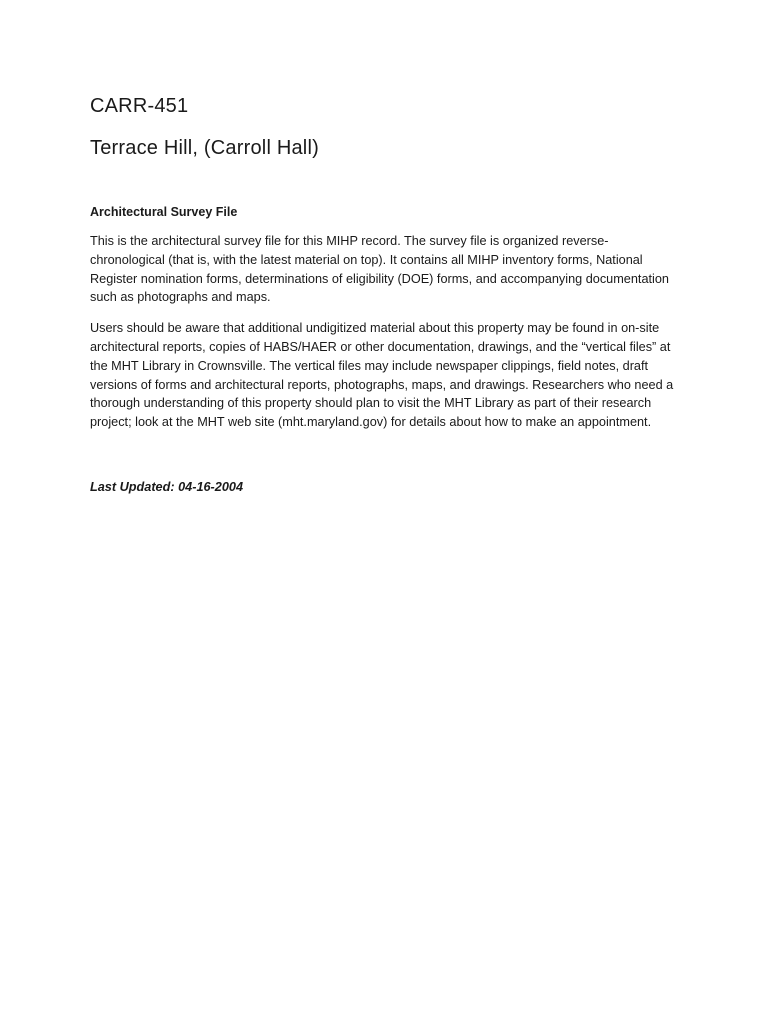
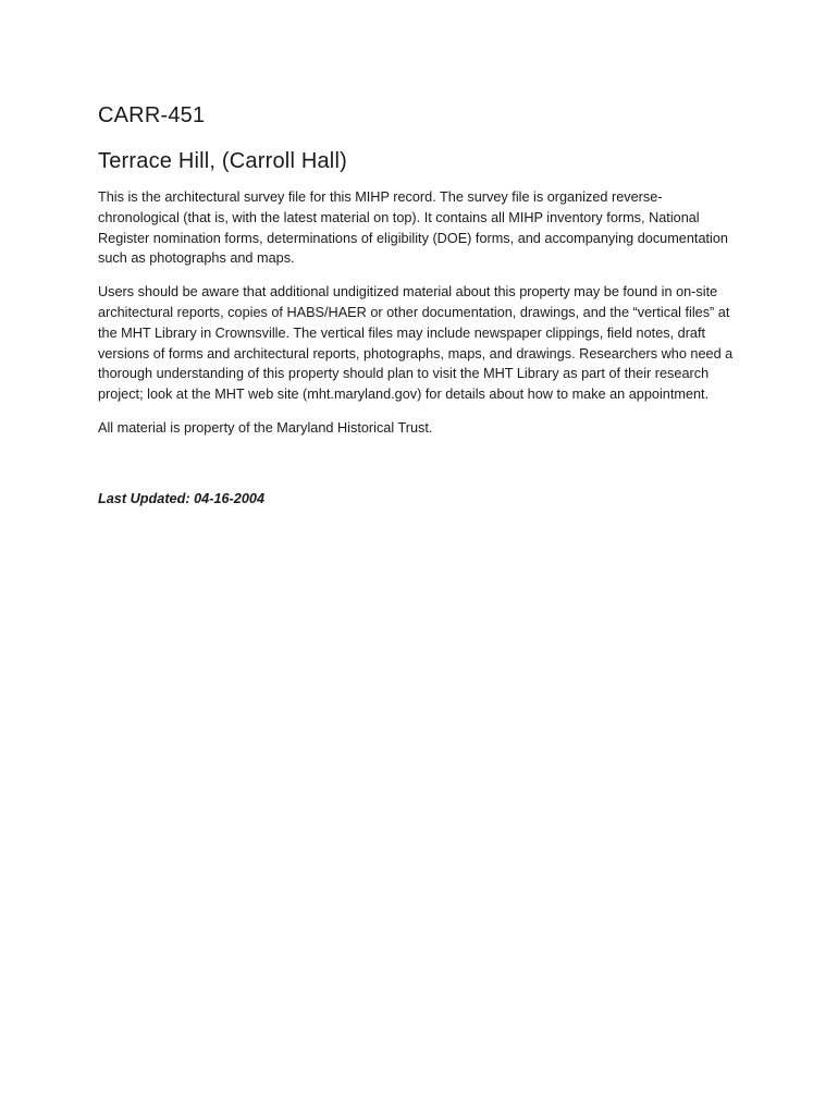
  CARR-451
  Terrace Hill, (Carroll Hall)
- Architectural Survey File
  This is the architectural survey file for this MIHP record. The survey file is organized reverse-chronological (that is, with the latest material on top). It contains all MIHP inventory forms, National Register nomination forms, determinations of eligibility (DOE) forms, and accompanying documentation such as photographs and maps.
  Users should be aware that additional undigitized material about this property may be found in on-site architectural reports, copies of HABS/HAER or other documentation, drawings, and the “vertical files” at the MHT Library in Crownsville. The vertical files may include newspaper clippings, field notes, draft versions of forms and architectural reports, photographs, maps, and drawings. Researchers who need a thorough understanding of this property should plan to visit the MHT Library as part of their research project; look at the MHT web site (mht.maryland.gov) for details about how to make an appointment.
+ All material is property of the Maryland Historical Trust.
  Last Updated: 04-16-2004
